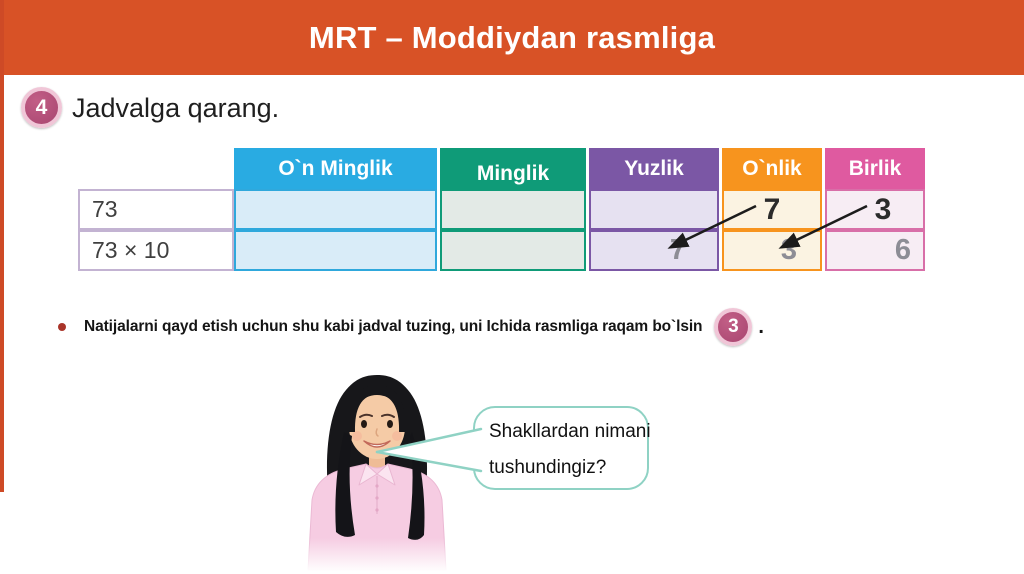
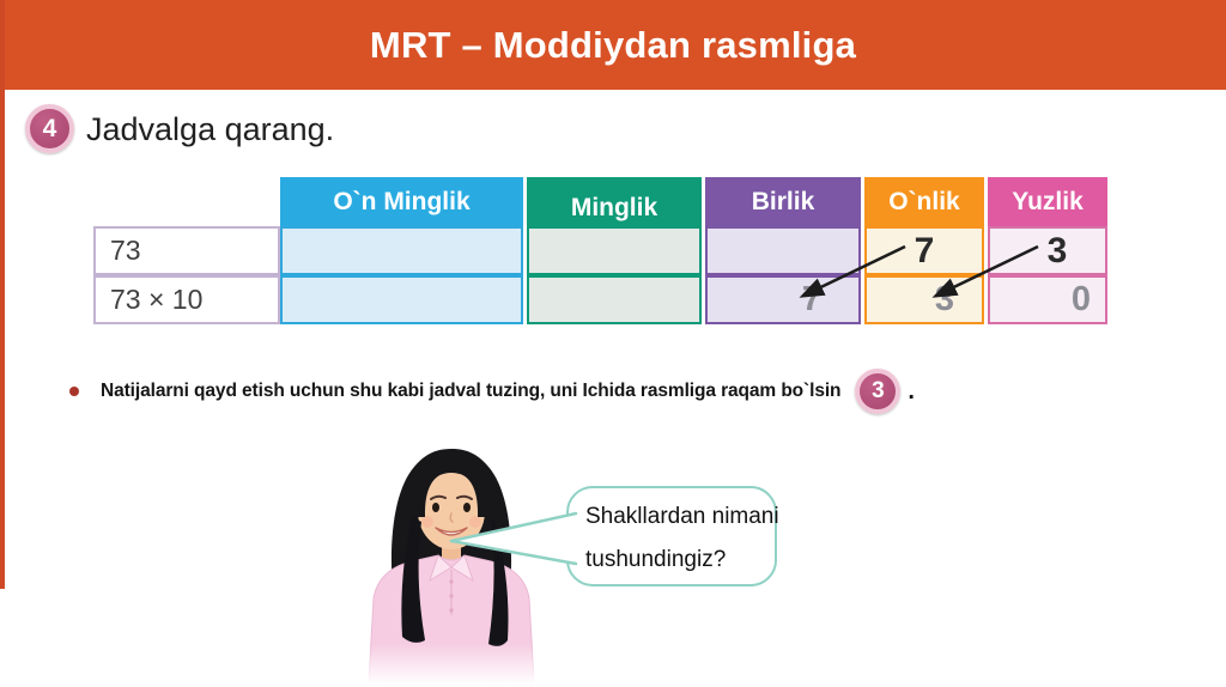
  MRT – Moddiydan rasmliga
  4
  Jadvalga qarang.
  O`n Minglik
  Minglik
- Yuzlik
+ Birlik
  O`nlik
- Birlik
+ Yuzlik
  73
  73 × 10
  7
  3
  7
  3
- 6
+ 0
  Natijalarni qayd etish uchun shu kabi jadval tuzing, uni Ichida rasmliga raqam bo`lsin
  3
  .
  Shakllardan nima
  tushundingiz?
